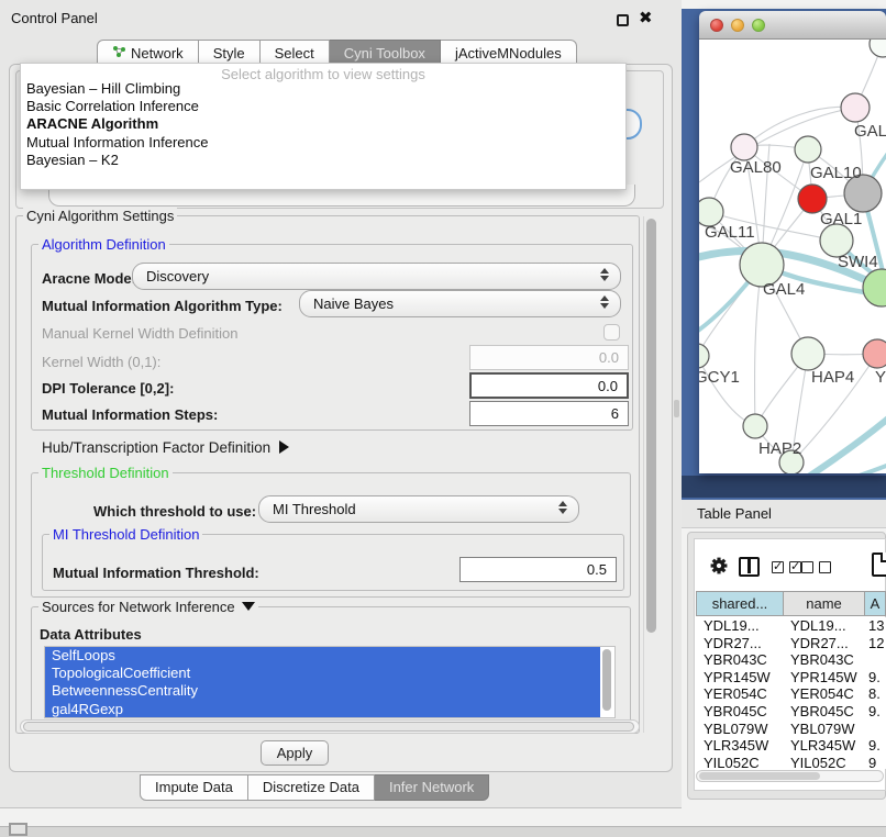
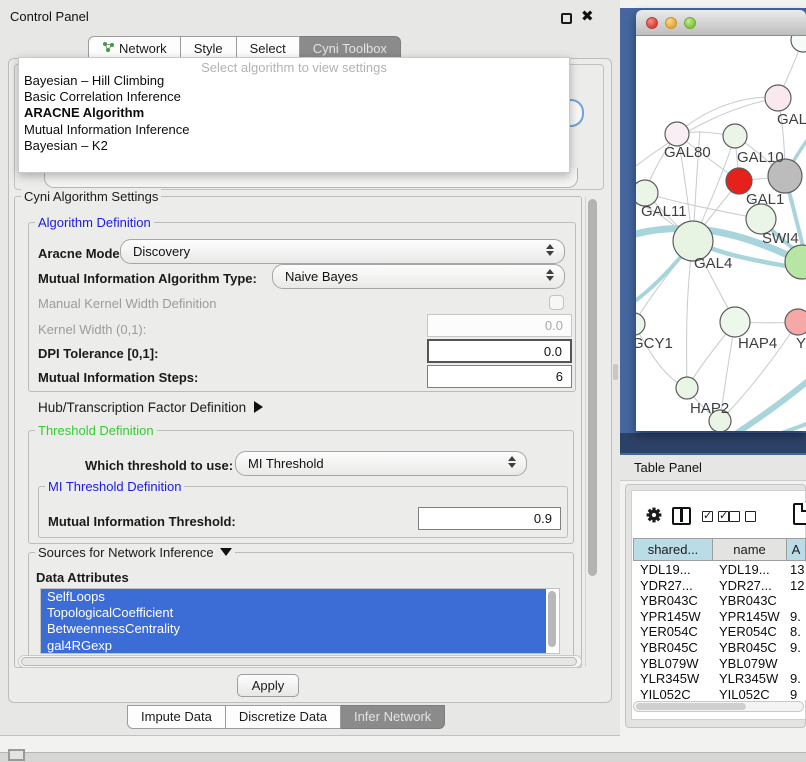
  Control Panel
  ✖
  Network
  Style
  Select
  Cyni Toolbox
- jActiveMNodules
  Cyni Algorithm Settings
  Algorithm Definition
  Aracne Mode
  Discovery
  Mutual Information Algorithm Type:
  Naive Bayes
  Manual Kernel Width Definition
  Kernel Width (0,1):
  0.0
- DPI Tolerance [0,2]:
+ DPI Tolerance [0,1]:
  0.0
  Mutual Information Steps:
  6
  Hub/Transcription Factor Definition
  Threshold Definition
  Which threshold to use:
  MI Threshold
  MI Threshold Definition
  Mutual Information Threshold:
- 0.5
+ 0.9
  Sources for Network Inference
  Data Attributes
  SelfLoops
  TopologicalCoefficient
  BetweennessCentrality
  gal4RGexp
  Apply
  Impute Data
  Discretize Data
  Infer Network
  Select algorithm to view settings
  Bayesian – Hill Climbing
  Basic Correlation Inference
  ARACNE Algorithm
  Mutual Information Inference
  Bayesian – K2
  GAL
  GAL80
  GAL10
  GAL1
  GAL11
  SWI4
  GAL4
  GCY1
  HAP4
  Y
  HAP2
  Table Panel
  shared...	name	A
  YDL19...
  YDL19...
  13
  YDR27...
  YDR27...
  12
  YBR043C
  YBR043C
  YPR145W
  YPR145W
  9.
  YER054C
  YER054C
  8.
  YBR045C
  YBR045C
  9.
  YBL079W
  YBL079W
  YLR345W
  YLR345W
  9.
  YIL052C
  YIL052C
  9
